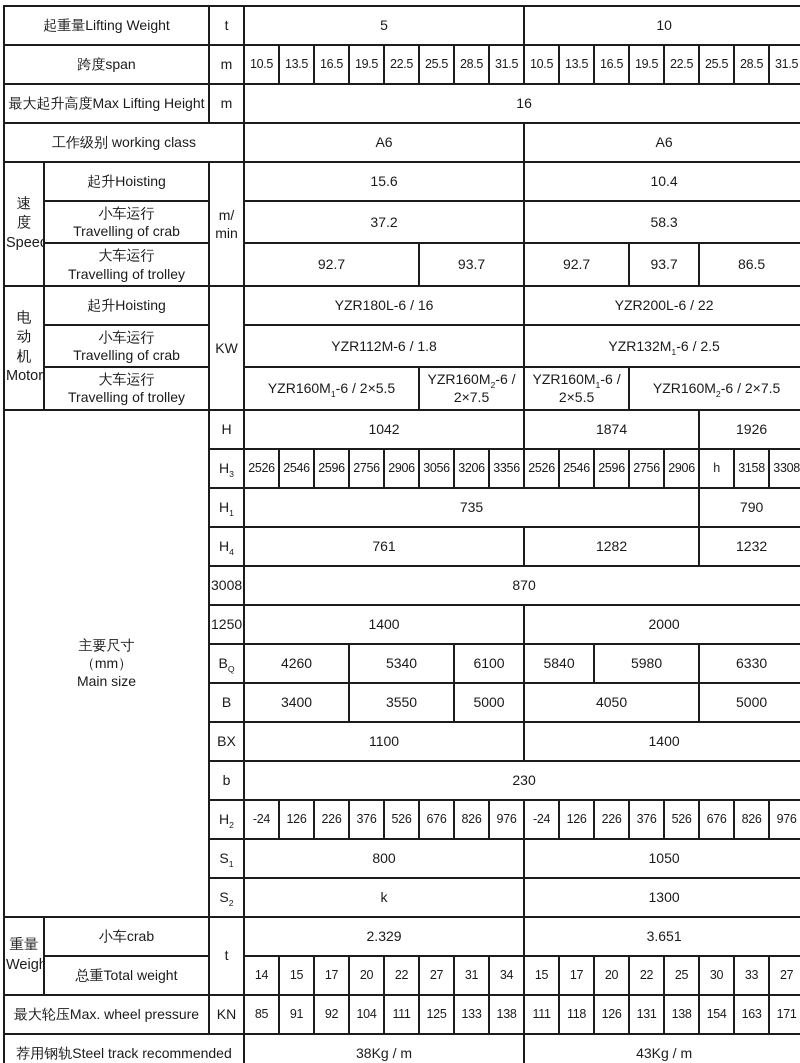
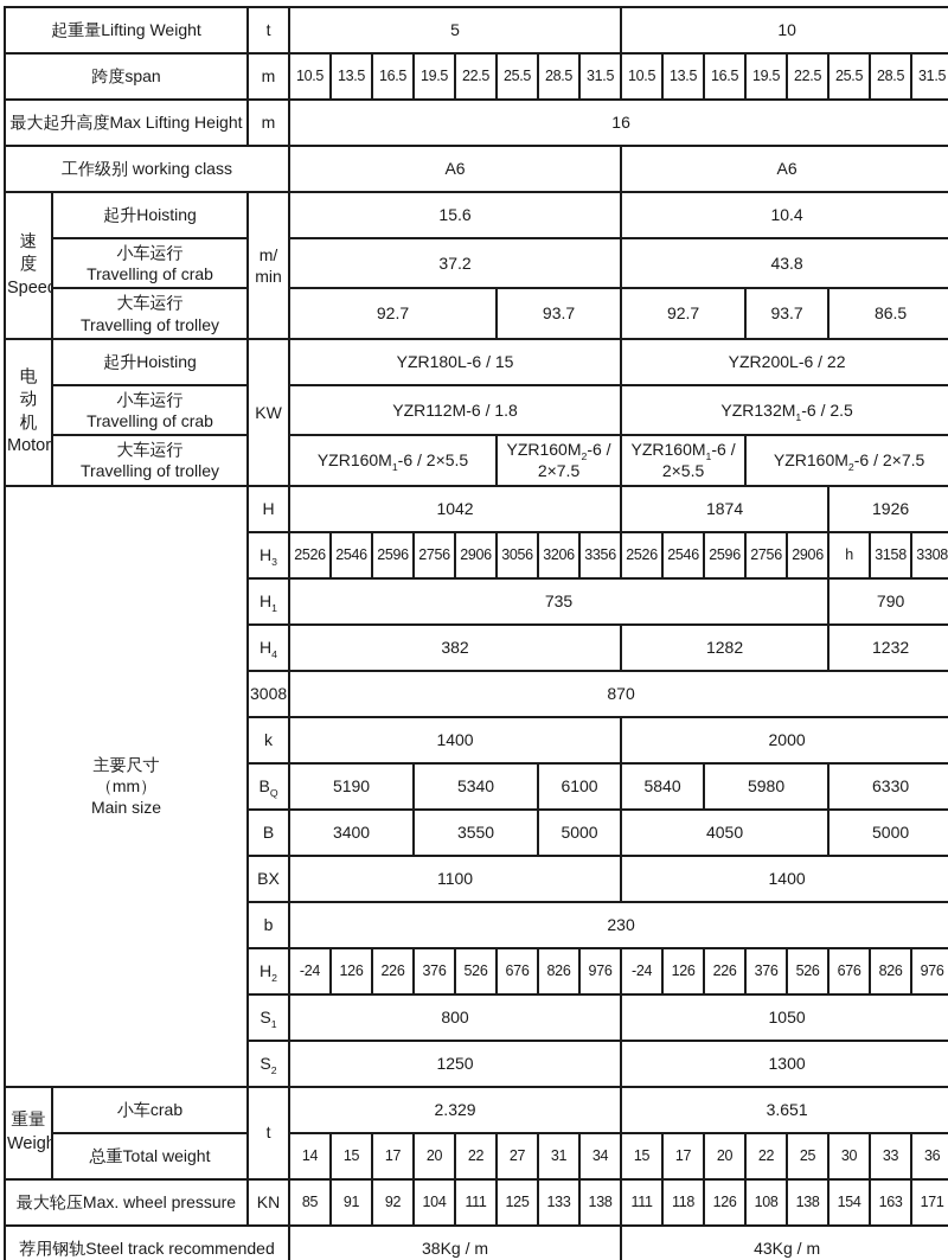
  起重量Lifting Weight	t	5	10
  跨度span	m	10.5	13.5	16.5	19.5	22.5	25.5	28.5	31.5	10.5	13.5	16.5	19.5	22.5	25.5	28.5	31.5
  最大起升高度Max Lifting Height	m	16
  工作级别 working class	A6	A6
  速度Speed	起升Hoisting	m/min	15.6	10.4
- 小车运行Travelling of crab	37.2	58.3
+ 小车运行Travelling of crab	37.2	43.8
  大车运行Travelling of trolley	92.7	93.7	92.7	93.7	86.5
- 电动机Motor	起升Hoisting	KW	YZR180L-6 / 16	YZR200L-6 / 22
+ 电动机Motor	起升Hoisting	KW	YZR180L-6 / 15	YZR200L-6 / 22
  小车运行Travelling of crab	YZR112M-6 / 1.8	YZR132M1-6 / 2.5
  大车运行Travelling of trolley	YZR160M1-6 / 2×5.5	YZR160M2-6 /2×7.5	YZR160M1-6 /2×5.5	YZR160M2-6 / 2×7.5
  主要尺寸（mm）Main size	H	1042	1874	1926
  H3	2526	2546	2596	2756	2906	3056	3206	3356	2526	2546	2596	2756	2906	h	3158	3308
  H1	735	790
- H4	761	1282	1232
+ H4	382	1282	1232
  3008	870
- 1250	1400	2000
+ k	1400	2000
- BQ	4260	5340	6100	5840	5980	6330
+ BQ	5190	5340	6100	5840	5980	6330
  B	3400	3550	5000	4050	5000
  BX	1100	1400
  b	230
  H2	-24	126	226	376	526	676	826	976	-24	126	226	376	526	676	826	976
  S1	800	1050
- S2	k	1300
+ S2	1250	1300
  重量Weigh	小车crab	t	2.329	3.651
- 总重Total weight	14	15	17	20	22	27	31	34	15	17	20	22	25	30	33	27
+ 总重Total weight	14	15	17	20	22	27	31	34	15	17	20	22	25	30	33	36
- 最大轮压Max. wheel pressure	KN	85	91	92	104	111	125	133	138	111	118	126	131	138	154	163	171
+ 最大轮压Max. wheel pressure	KN	85	91	92	104	111	125	133	138	111	118	126	108	138	154	163	171
  荐用钢轨Steel track recommended	38Kg / m	43Kg / m
